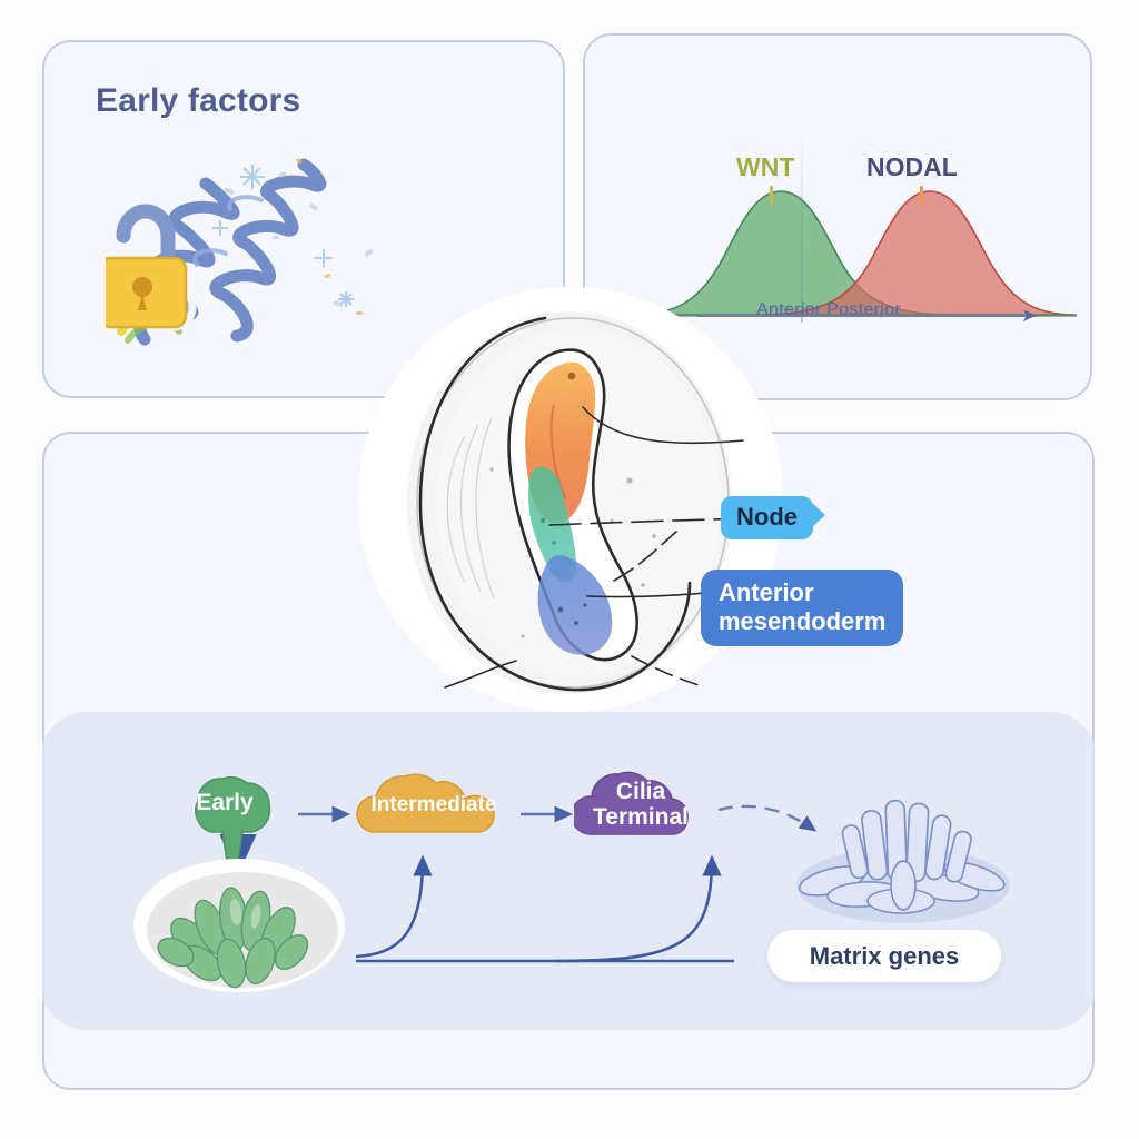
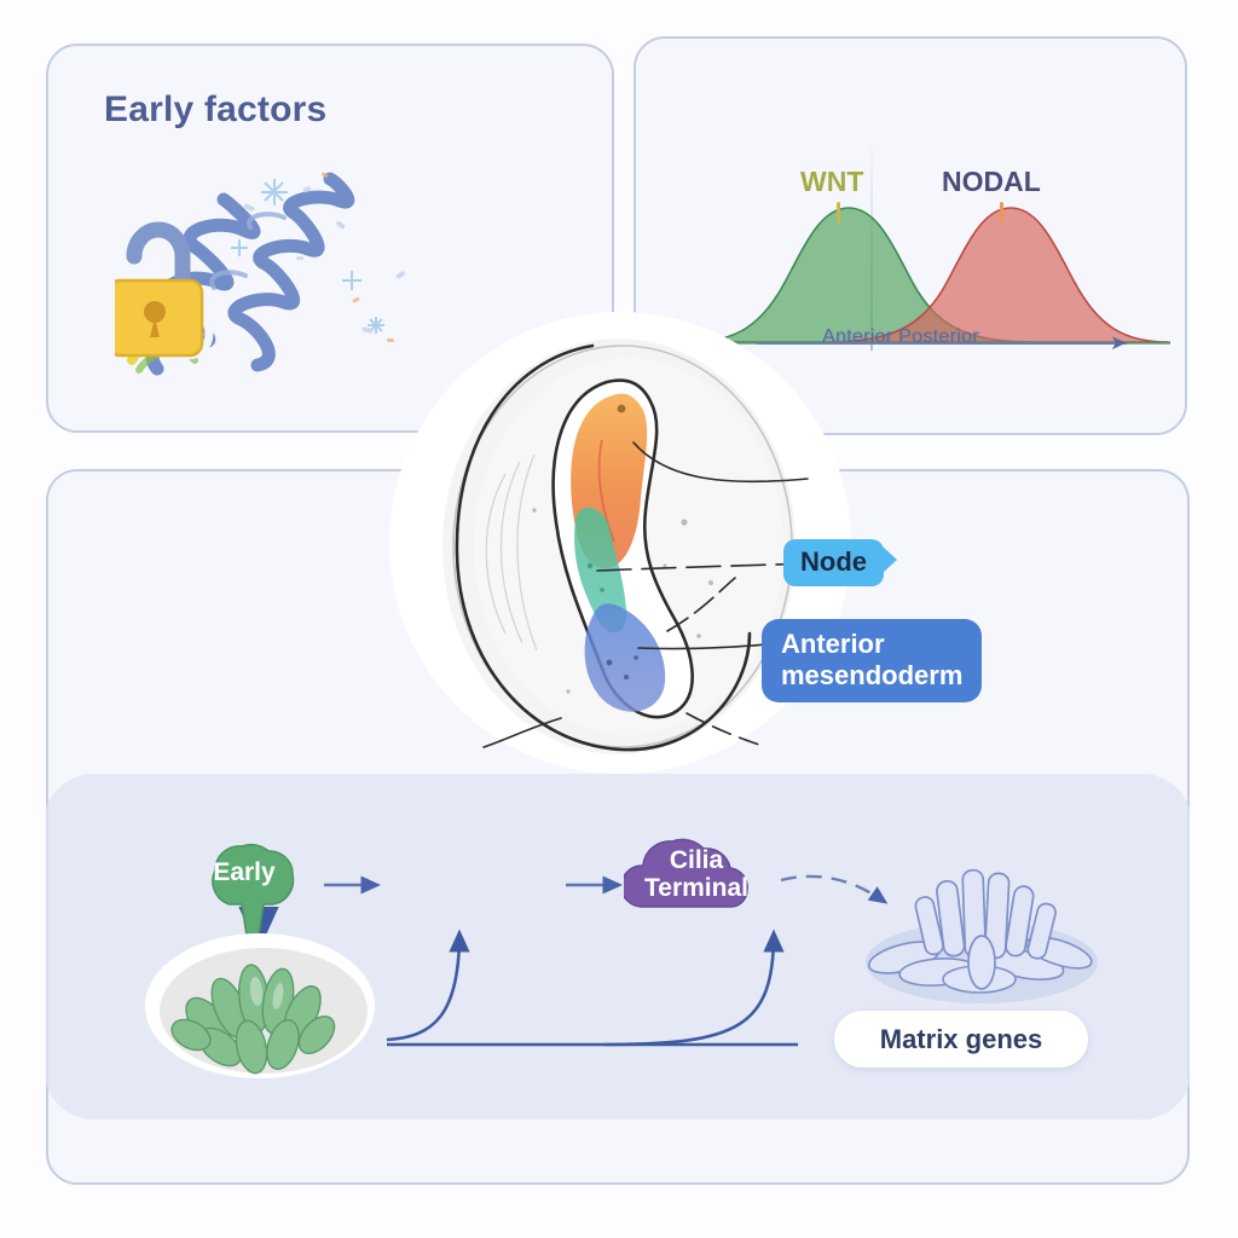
  Early factors
  WNT
  NODAL
  Anterior Posterior
  ➤
  Node
  Anterior
  mesendoderm
  Early
- Intermediate
  Cilia
  Terminal
  Matrix genes
